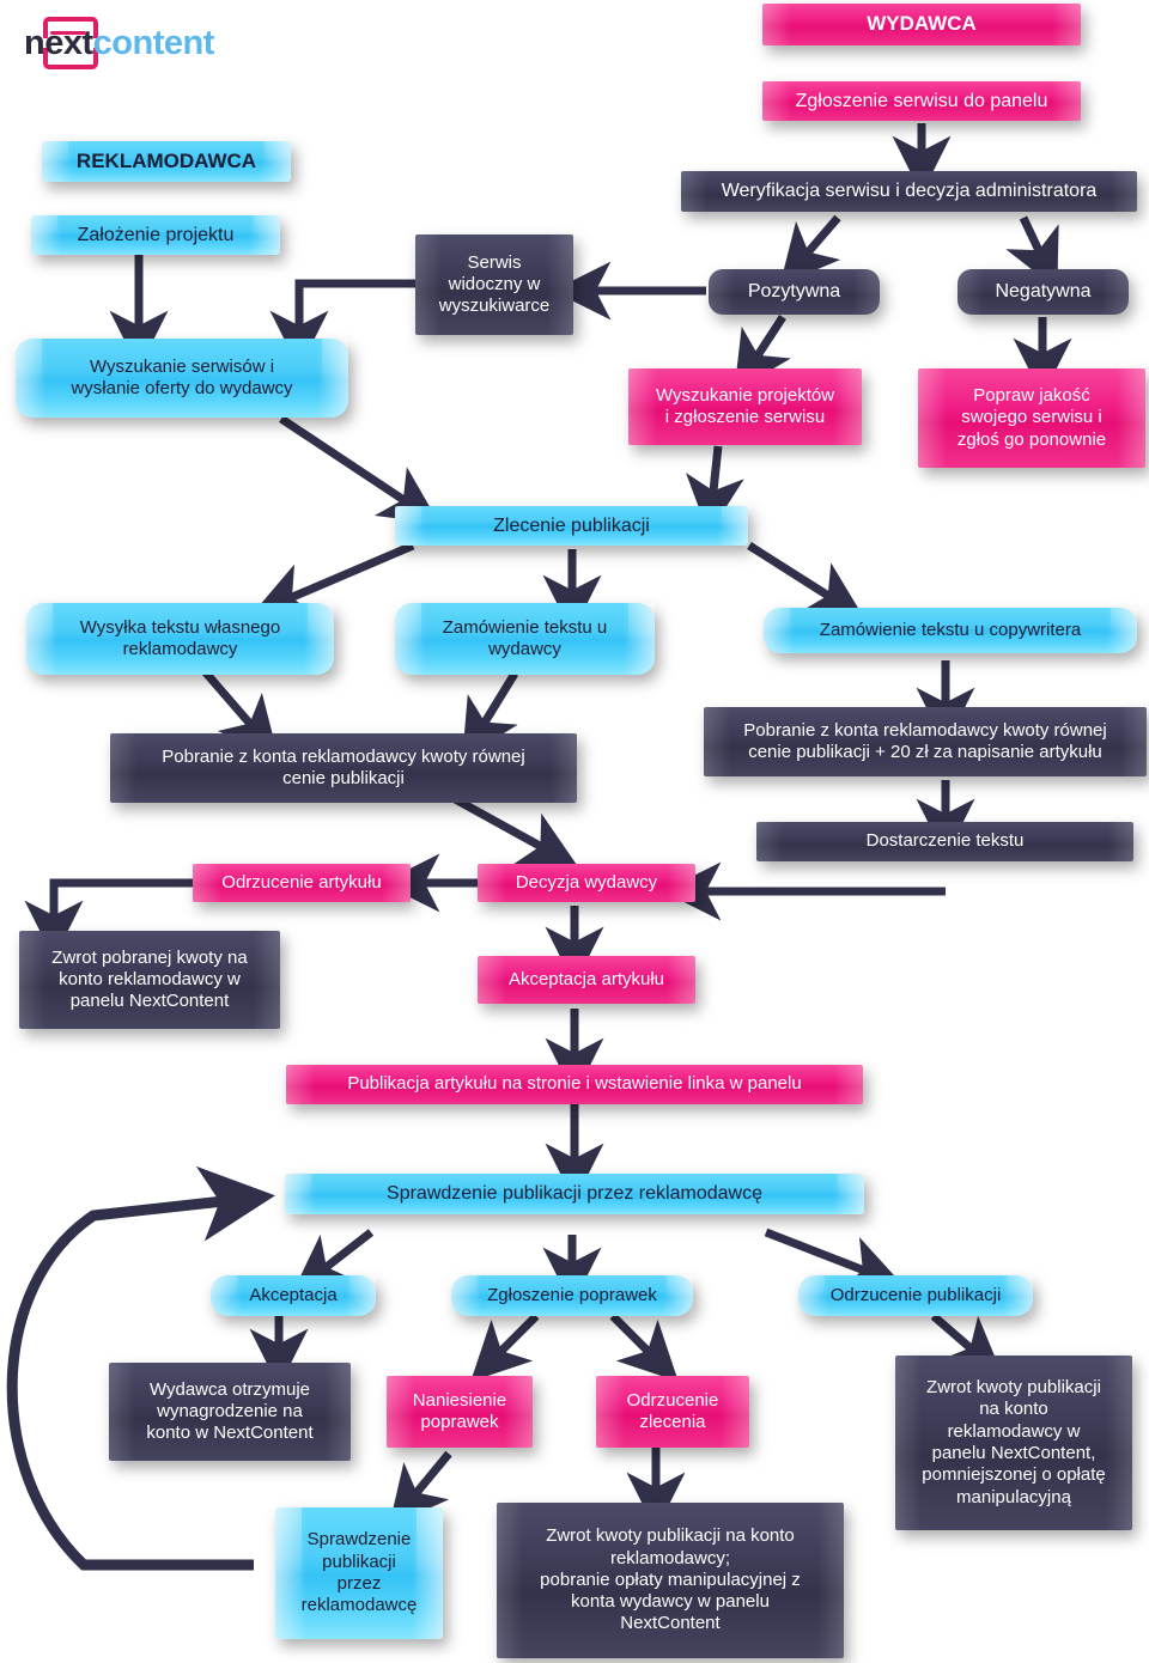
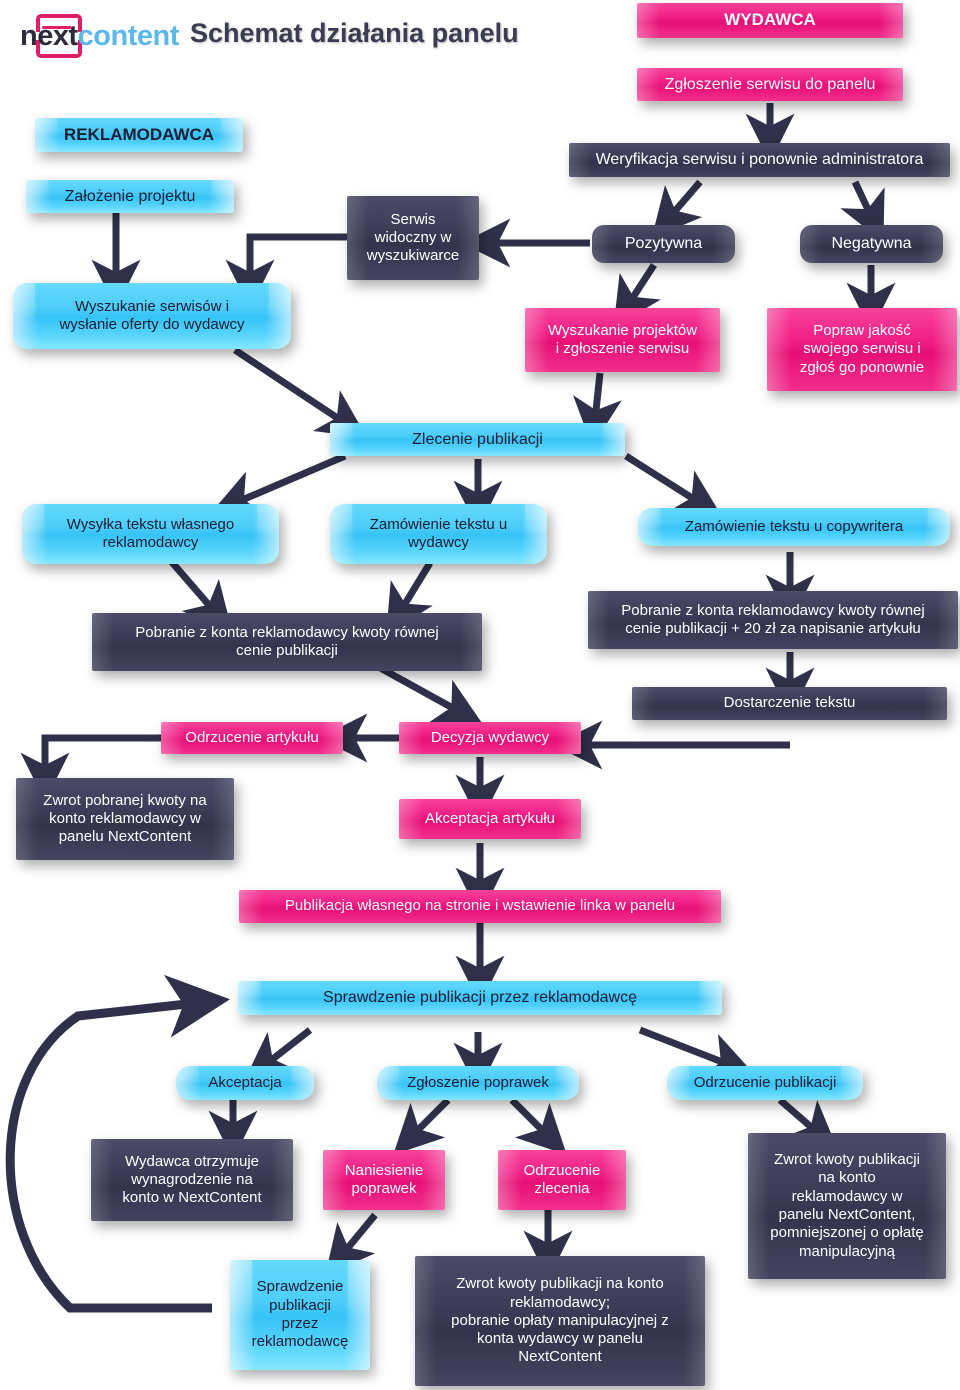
  nextcontent
+ Schemat działania panelu
  REKLAMODAWCA
  WYDAWCA
  Założenie projektu
  Zgłoszenie serwisu do panelu
- Weryfikacja serwisu i decyzja administratora
+ Weryfikacja serwisu i ponownie administratora
  Serwis
  widoczny w
  wyszukiwarce
  Pozytywna
  Negatywna
  Wyszukanie serwisów i
  wysłanie oferty do wydawcy
  Wyszukanie projektów
  i zgłoszenie serwisu
  Popraw jakość
  swojego serwisu i
  zgłoś go ponownie
  Zlecenie publikacji
  Wysyłka tekstu własnego
  reklamodawcy
  Zamówienie tekstu u
  wydawcy
  Zamówienie tekstu u copywritera
  Pobranie z konta reklamodawcy kwoty równej
  cenie publikacji
  Pobranie z konta reklamodawcy kwoty równej
  cenie publikacji + 20 zł za napisanie artykułu
  Dostarczenie tekstu
  Odrzucenie artykułu
  Decyzja wydawcy
  Zwrot pobranej kwoty na
  konto reklamodawcy w
  panelu NextContent
  Akceptacja artykułu
- Publikacja artykułu na stronie i wstawienie linka w panelu
+ Publikacja własnego na stronie i wstawienie linka w panelu
  Sprawdzenie publikacji przez reklamodawcę
  Akceptacja
  Zgłoszenie poprawek
  Odrzucenie publikacji
  Wydawca otrzymuje
  wynagrodzenie na
  konto w NextContent
  Naniesienie
  poprawek
  Odrzucenie
  zlecenia
  Zwrot kwoty publikacji
  na konto
  reklamodawcy w
  panelu NextContent,
  pomniejszonej o opłatę
  manipulacyjną
  Sprawdzenie
  publikacji
  przez
  reklamodawcę
  Zwrot kwoty publikacji na konto
  reklamodawcy;
  pobranie opłaty manipulacyjnej z
  konta wydawcy w panelu
  NextContent
